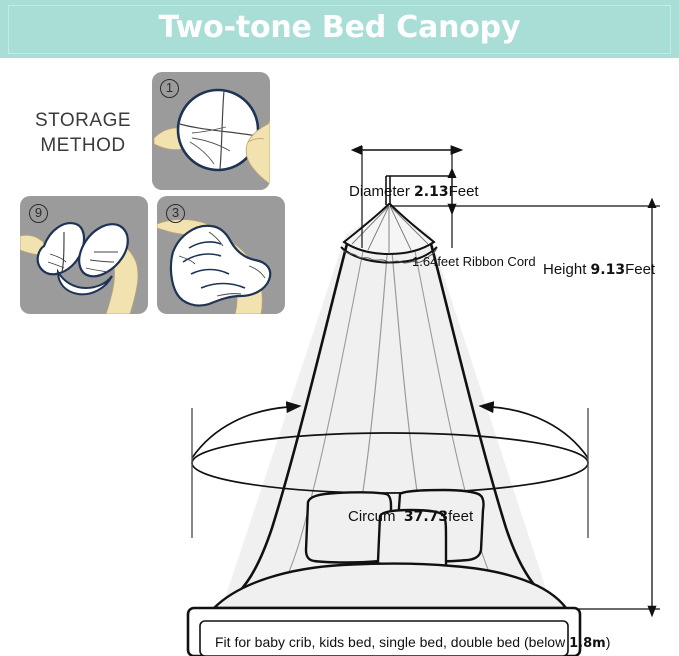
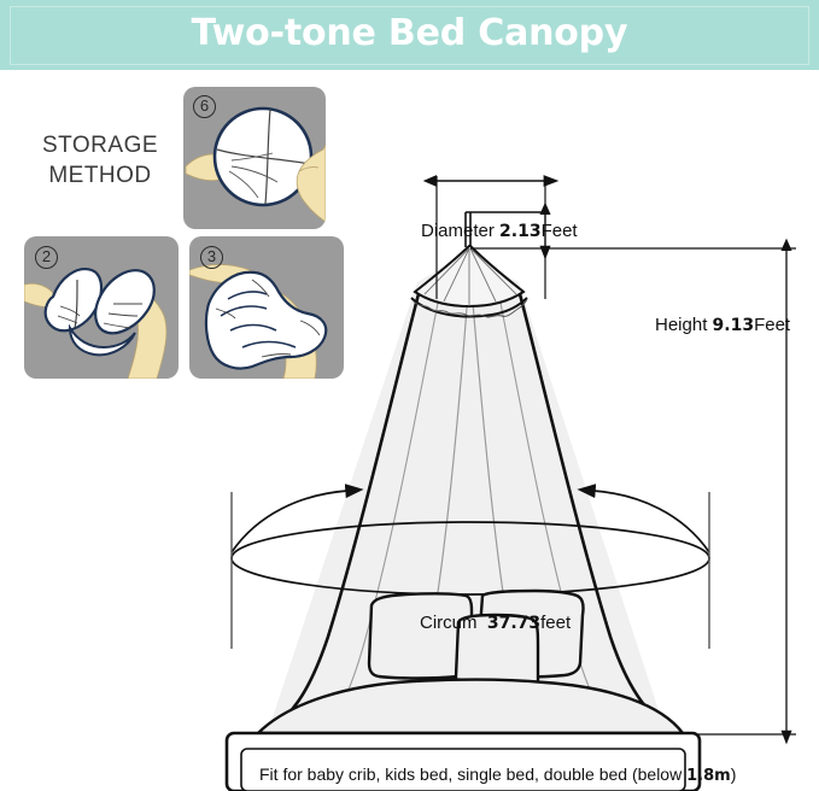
  Two-tone Bed Canopy
  STORAGE
  METHOD
- 1
+ 6
- 9
+ 2
  3
  Diameter 2.13Feet
- 1.64feet Ribbon Cord
  Height 9.13Feet
  Circum 37.73feet
  Fit for baby crib, kids bed, single bed, double bed (below 1.8m)
